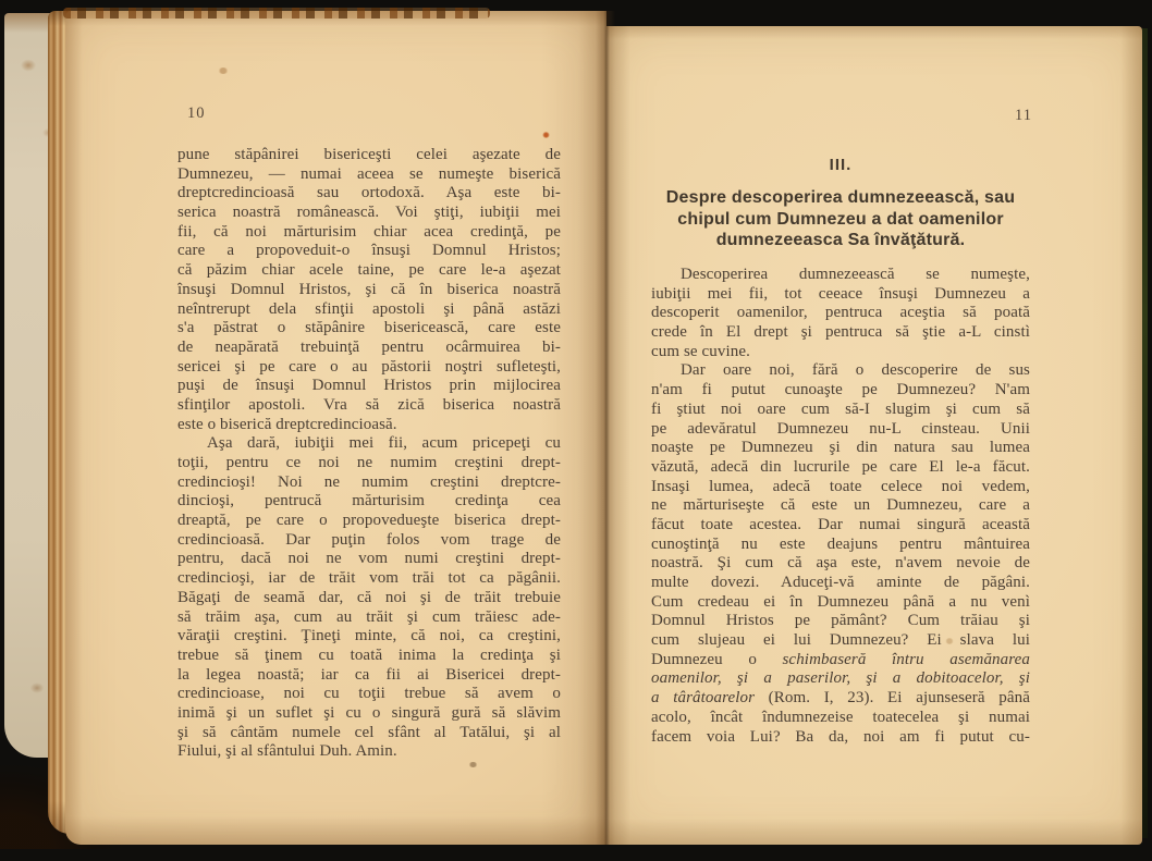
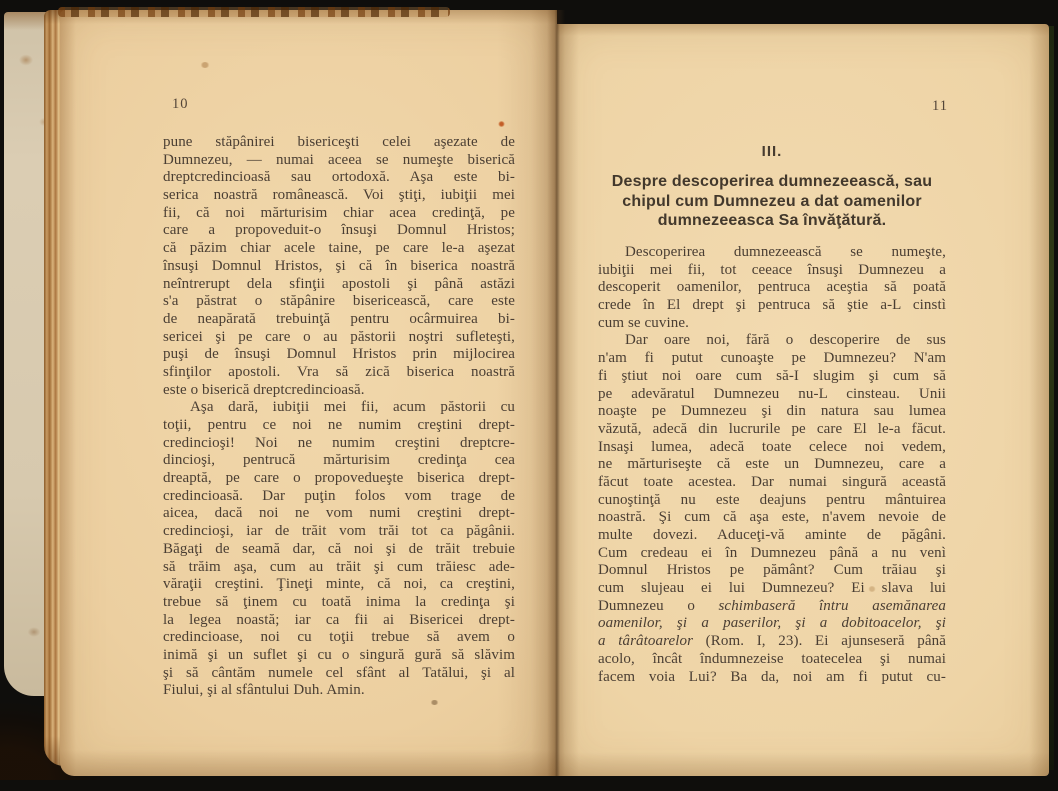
  10
  pune stăpânirei bisericeşti celei aşezate de
  Dumnezeu, — numai aceea se numeşte biserică
  dreptcredincioasă sau ortodoxă. Aşa este bi-
  serica noastră românească. Voi ştiţi, iubiţii mei
  fii, că noi mărturisim chiar acea credinţă, pe
  care a propoveduit-o însuşi Domnul Hristos;
  că păzim chiar acele taine, pe care le-a aşezat
  însuşi Domnul Hristos, şi că în biserica noastră
  neîntrerupt dela sfinţii apostoli şi până astăzi
  s'a păstrat o stăpânire bisericească, care este
  de neapărată trebuinţă pentru ocârmuirea bi-
  sericei şi pe care o au păstorii noştri sufleteşti,
  puşi de însuşi Domnul Hristos prin mijlocirea
  sfinţilor apostoli. Vra să zică biserica noastră
  este o biserică dreptcredincioasă.
- Aşa dară, iubiţii mei fii, acum pricepeţi cu
+ Aşa dară, iubiţii mei fii, acum păstorii cu
  toţii, pentru ce noi ne numim creştini drept-
  credincioşi! Noi ne numim creştini dreptcre-
  dincioşi, pentrucă mărturisim credinţa cea
  dreaptă, pe care o propovedueşte biserica drept-
  credincioasă. Dar puţin folos vom trage de
- pentru, dacă noi ne vom numi creştini drept-
+ aicea, dacă noi ne vom numi creştini drept-
  credincioşi, iar de trăit vom trăi tot ca păgânii.
  Băgaţi de seamă dar, că noi şi de trăit trebuie
  să trăim aşa, cum au trăit şi cum trăiesc ade-
  văraţii creştini. Ţineţi minte, că noi, ca creştini,
  trebue să ţinem cu toată inima la credinţa şi
  la legea noastă; iar ca fii ai Bisericei drept-
  credincioase, noi cu toţii trebue să avem o
  inimă şi un suflet şi cu o singură gură să slăvim
  şi să cântăm numele cel sfânt al Tatălui, şi al
  Fiului, şi al sfântului Duh. Amin.
  11
  III.
  Despre descoperirea dumnezeească, sau
  chipul cum Dumnezeu a dat oamenilor
  dumnezeeasca Sa învăţătură.
  Descoperirea dumnezeească se numeşte,
  iubiţii mei fii, tot ceeace însuşi Dumnezeu a
  descoperit oamenilor, pentruca aceştia să poată
  crede în El drept şi pentruca să ştie a-L cinstì
  cum se cuvine.
  Dar oare noi, fără o descoperire de sus
  n'am fi putut cunoaşte pe Dumnezeu? N'am
  fi ştiut noi oare cum să-I slugim şi cum să
  pe adevăratul Dumnezeu nu-L cinsteau. Unii
  noaşte pe Dumnezeu şi din natura sau lumea
  văzută, adecă din lucrurile pe care El le-a făcut.
  Insaşi lumea, adecă toate celece noi vedem,
  ne mărturiseşte că este un Dumnezeu, care a
  făcut toate acestea. Dar numai singură această
  cunoştinţă nu este deajuns pentru mântuirea
  noastră. Şi cum că aşa este, n'avem nevoie de
  multe dovezi. Aduceţi-vă aminte de păgâni.
  Cum credeau ei în Dumnezeu până a nu venì
  Domnul Hristos pe pământ? Cum trăiau şi
  cum slujeau ei lui Dumnezeu? Ei slava lui
  Dumnezeu o schimbaseră întru asemănarea
  oamenilor, şi a paserilor, şi a dobitoacelor, şi
  a târâtoarelor (Rom. I, 23). Ei ajunseseră până
  acolo, încât îndumnezeise toatecelea şi numai
  facem voia Lui? Ba da, noi am fi putut cu-
